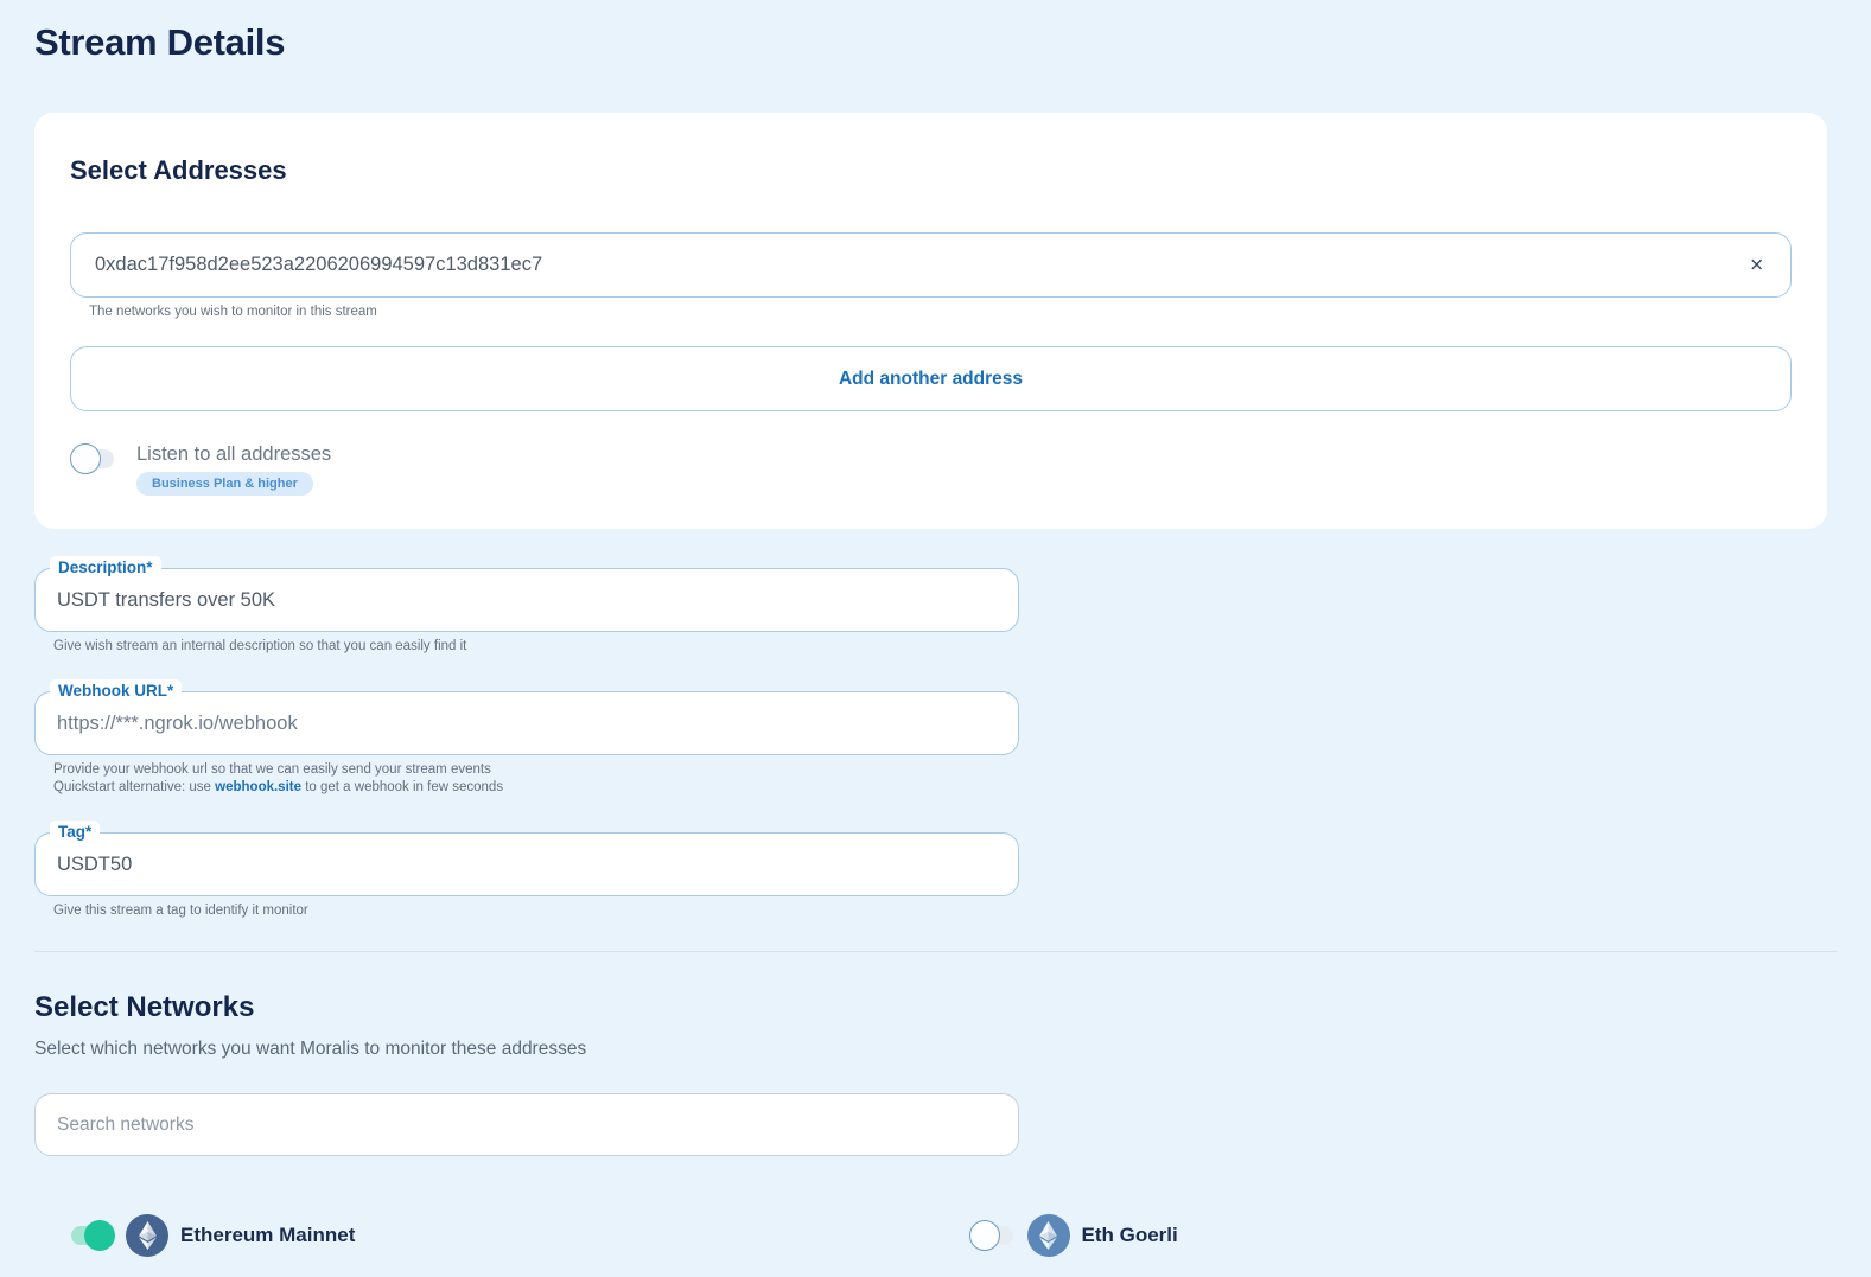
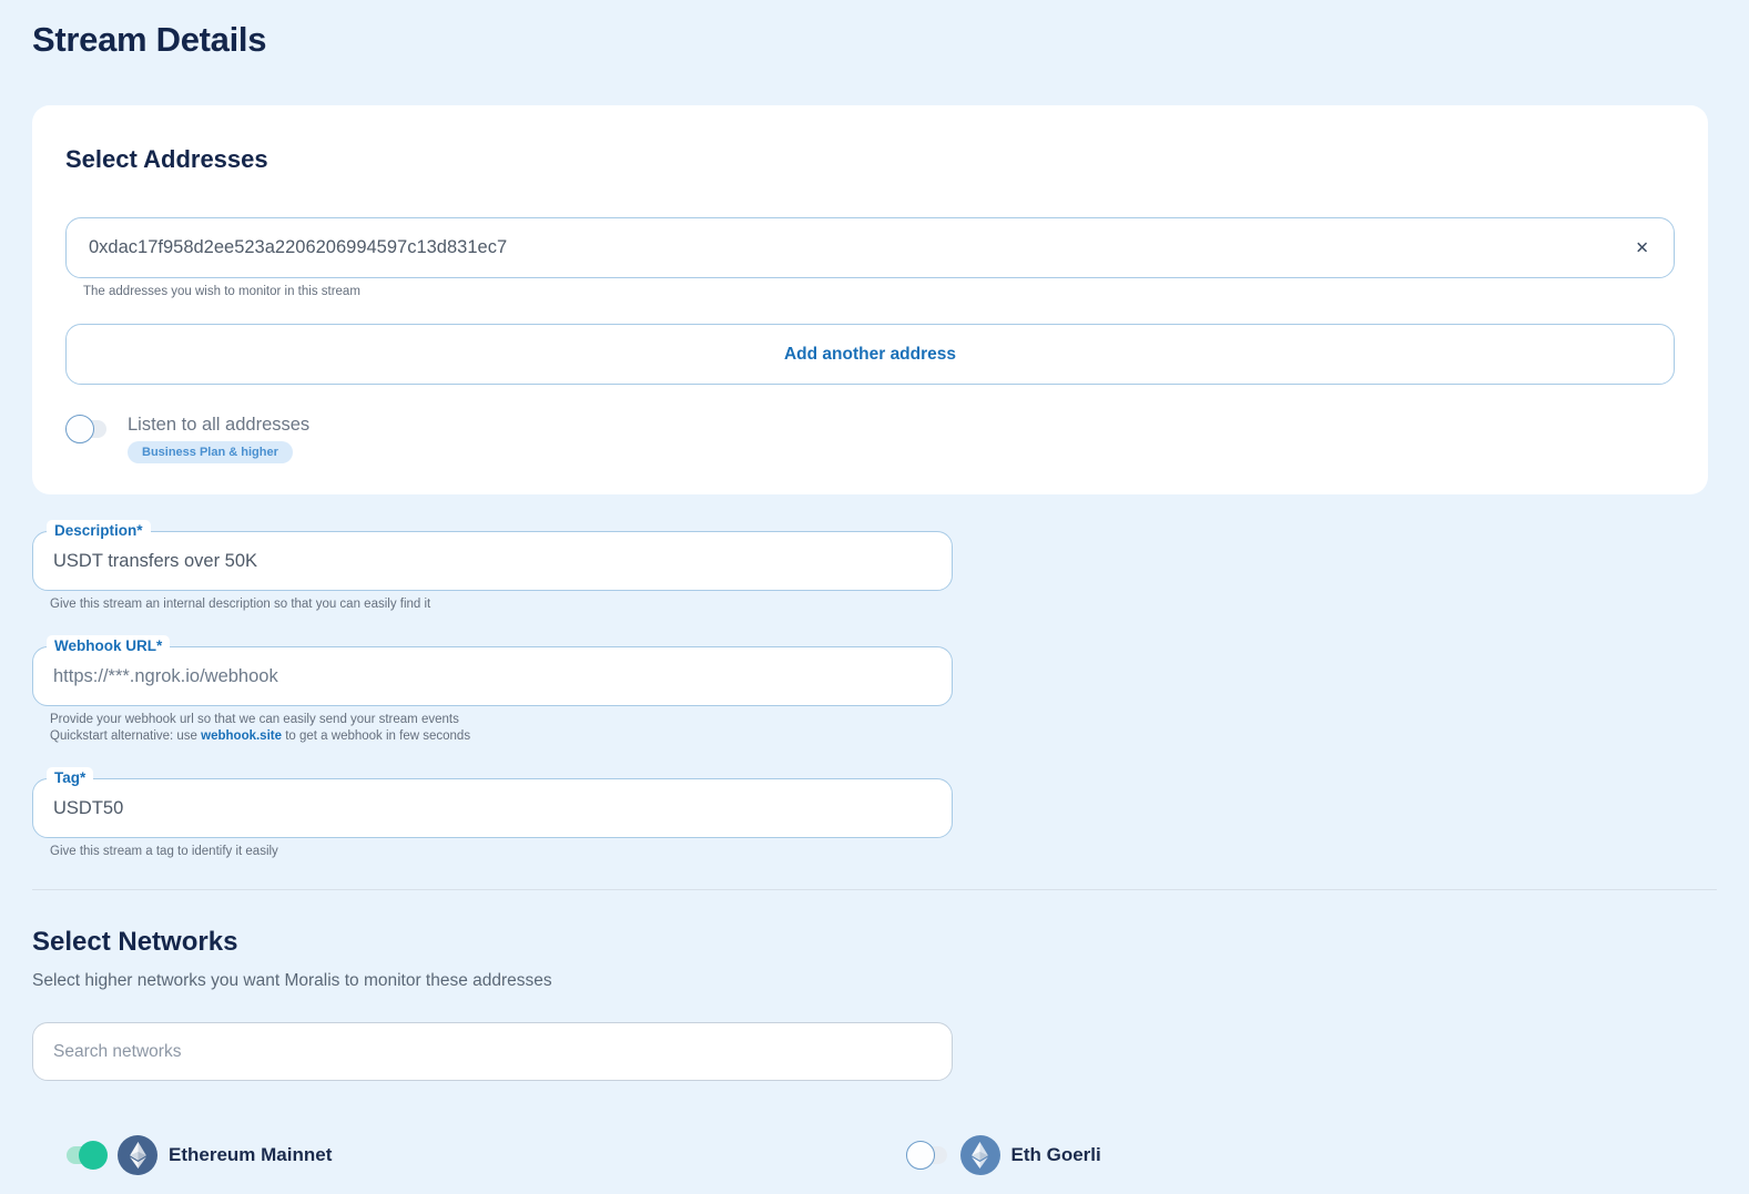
  Stream Details
  Select Addresses
  0xdac17f958d2ee523a2206206994597c13d831ec7
  ✕
- The networks you wish to monitor in this stream
+ The addresses you wish to monitor in this stream
  Add another address
  Listen to all addresses
  Business Plan & higher
  Description*
  USDT transfers over 50K
- Give wish stream an internal description so that you can easily find it
+ Give this stream an internal description so that you can easily find it
  Webhook URL*
  https://***.ngrok.io/webhook
  Provide your webhook url so that we can easily send your stream events
  Quickstart alternative: use webhook.site to get a webhook in few seconds
  Tag*
  USDT50
- Give this stream a tag to identify it monitor
+ Give this stream a tag to identify it easily
  Select Networks
- Select which networks you want Moralis to monitor these addresses
+ Select higher networks you want Moralis to monitor these addresses
  Search networks
  Ethereum Mainnet
  Eth Goerli
